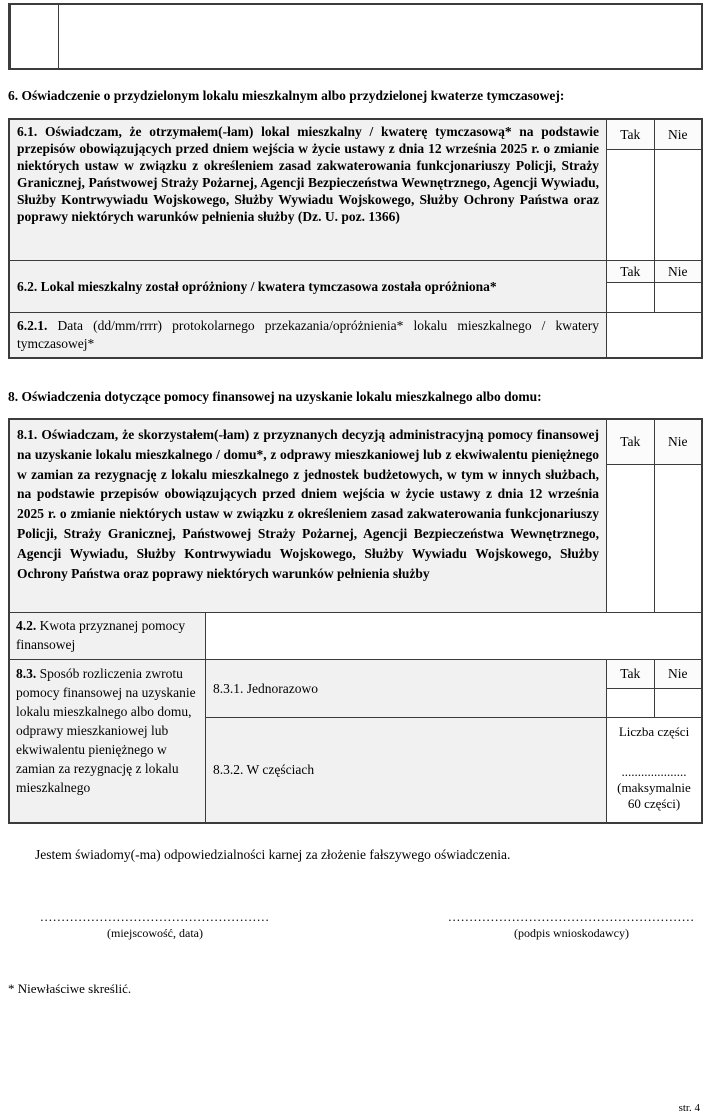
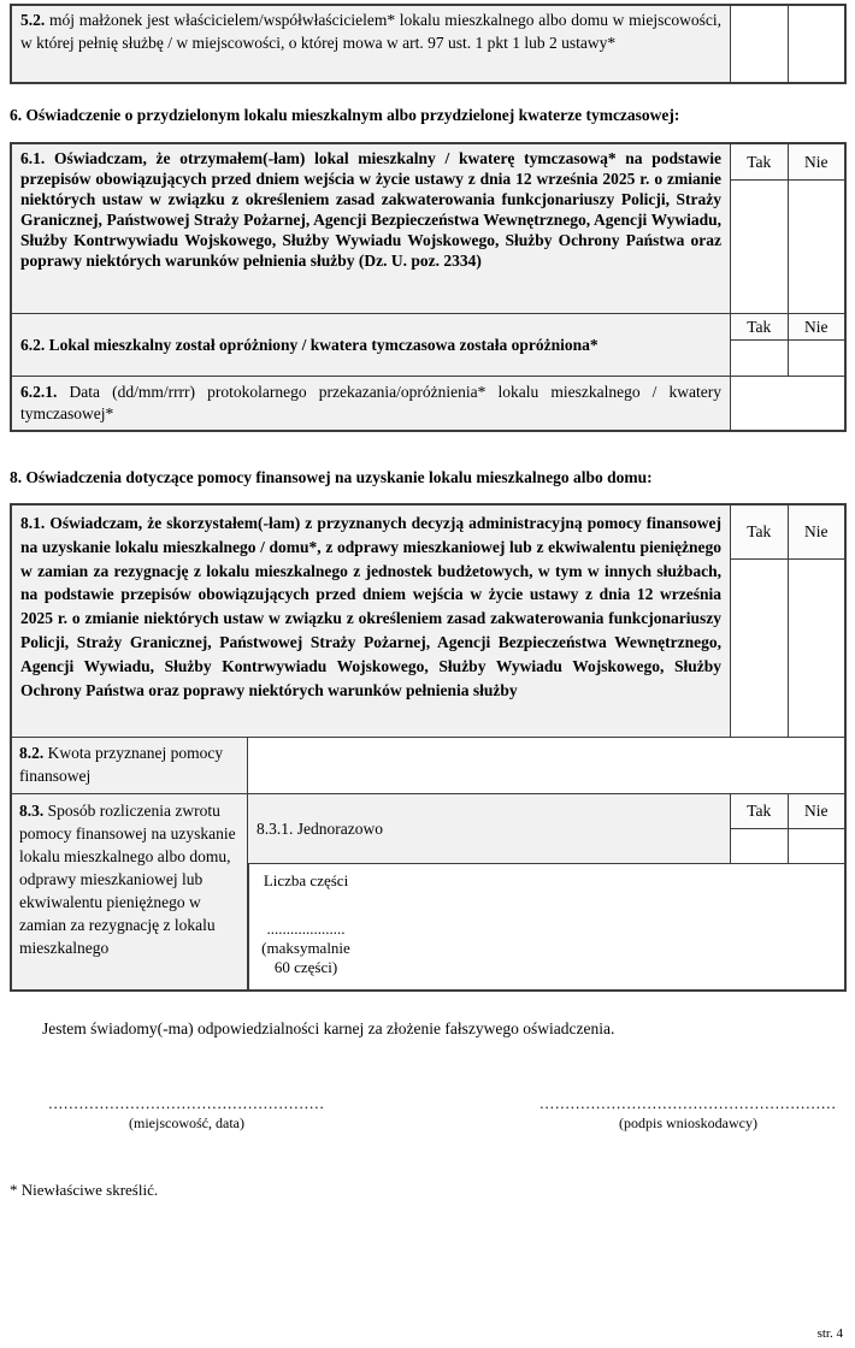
+ 5.2. mój małżonek jest właścicielem/współwłaścicielem* lokalu mieszkalnego albo domu w miejscowości, w której pełnię służbę / w miejscowości, o której mowa w art. 97 ust. 1 pkt 1 lub 2 ustawy*
  6. Oświadczenie o przydzielonym lokalu mieszkalnym albo przydzielonej kwaterze tymczasowej:
- 6.1. Oświadczam, że otrzymałem(-łam) lokal mieszkalny / kwaterę tymczasową* na podstawie przepisów obowiązujących przed dniem wejścia w życie ustawy z dnia 12 września 2025 r. o zmianie niektórych ustaw w związku z określeniem zasad zakwaterowania funkcjonariuszy Policji, Straży Granicznej, Państwowej Straży Pożarnej, Agencji Bezpieczeństwa Wewnętrznego, Agencji Wywiadu, Służby Kontrwywiadu Wojskowego, Służby Wywiadu Wojskowego, Służby Ochrony Państwa oraz poprawy niektórych warunków pełnienia służby (Dz. U. poz. 1366)
+ 6.1. Oświadczam, że otrzymałem(-łam) lokal mieszkalny / kwaterę tymczasową* na podstawie przepisów obowiązujących przed dniem wejścia w życie ustawy z dnia 12 września 2025 r. o zmianie niektórych ustaw w związku z określeniem zasad zakwaterowania funkcjonariuszy Policji, Straży Granicznej, Państwowej Straży Pożarnej, Agencji Bezpieczeństwa Wewnętrznego, Agencji Wywiadu, Służby Kontrwywiadu Wojskowego, Służby Wywiadu Wojskowego, Służby Ochrony Państwa oraz poprawy niektórych warunków pełnienia służby (Dz. U. poz. 2334)
  Tak
  Nie
  6.2. Lokal mieszkalny został opróżniony / kwatera tymczasowa została opróżniona*
  Tak
  Nie
  6.2.1. Data (dd/mm/rrrr) protokolarnego przekazania/opróżnienia* lokalu mieszkalnego / kwatery tymczasowej*
  8. Oświadczenia dotyczące pomocy finansowej na uzyskanie lokalu mieszkalnego albo domu:
  8.1. Oświadczam, że skorzystałem(-łam) z przyznanych decyzją administracyjną pomocy finansowej na uzyskanie lokalu mieszkalnego / domu*, z odprawy mieszkaniowej lub z ekwiwalentu pieniężnego w zamian za rezygnację z lokalu mieszkalnego z jednostek budżetowych, w tym w innych służbach, na podstawie przepisów obowiązujących przed dniem wejścia w życie ustawy z dnia 12 września 2025 r. o zmianie niektórych ustaw w związku z określeniem zasad zakwaterowania funkcjonariuszy Policji, Straży Granicznej, Państwowej Straży Pożarnej, Agencji Bezpieczeństwa Wewnętrznego, Agencji Wywiadu, Służby Kontrwywiadu Wojskowego, Służby Wywiadu Wojskowego, Służby Ochrony Państwa oraz poprawy niektórych warunków pełnienia służby
  Tak
  Nie
- 4.2. Kwota przyznanej pomocy finansowej
+ 8.2. Kwota przyznanej pomocy finansowej
  8.3. Sposób rozliczenia zwrotu pomocy finansowej na uzyskanie lokalu mieszkalnego albo domu, odprawy mieszkaniowej lub ekwiwalentu pieniężnego w zamian za rezygnację z lokalu mieszkalnego
  8.3.1. Jednorazowo
  Tak
  Nie
- 8.3.2. W częściach
  Liczba części
  ....................
  (maksymalnie
  60 części)
  Jestem świadomy(-ma) odpowiedzialności karnej za złożenie fałszywego oświadczenia.
  ......................................................
  (miejscowość, data)
  ..........................................................
  (podpis wnioskodawcy)
  * Niewłaściwe skreślić.
  str. 4
